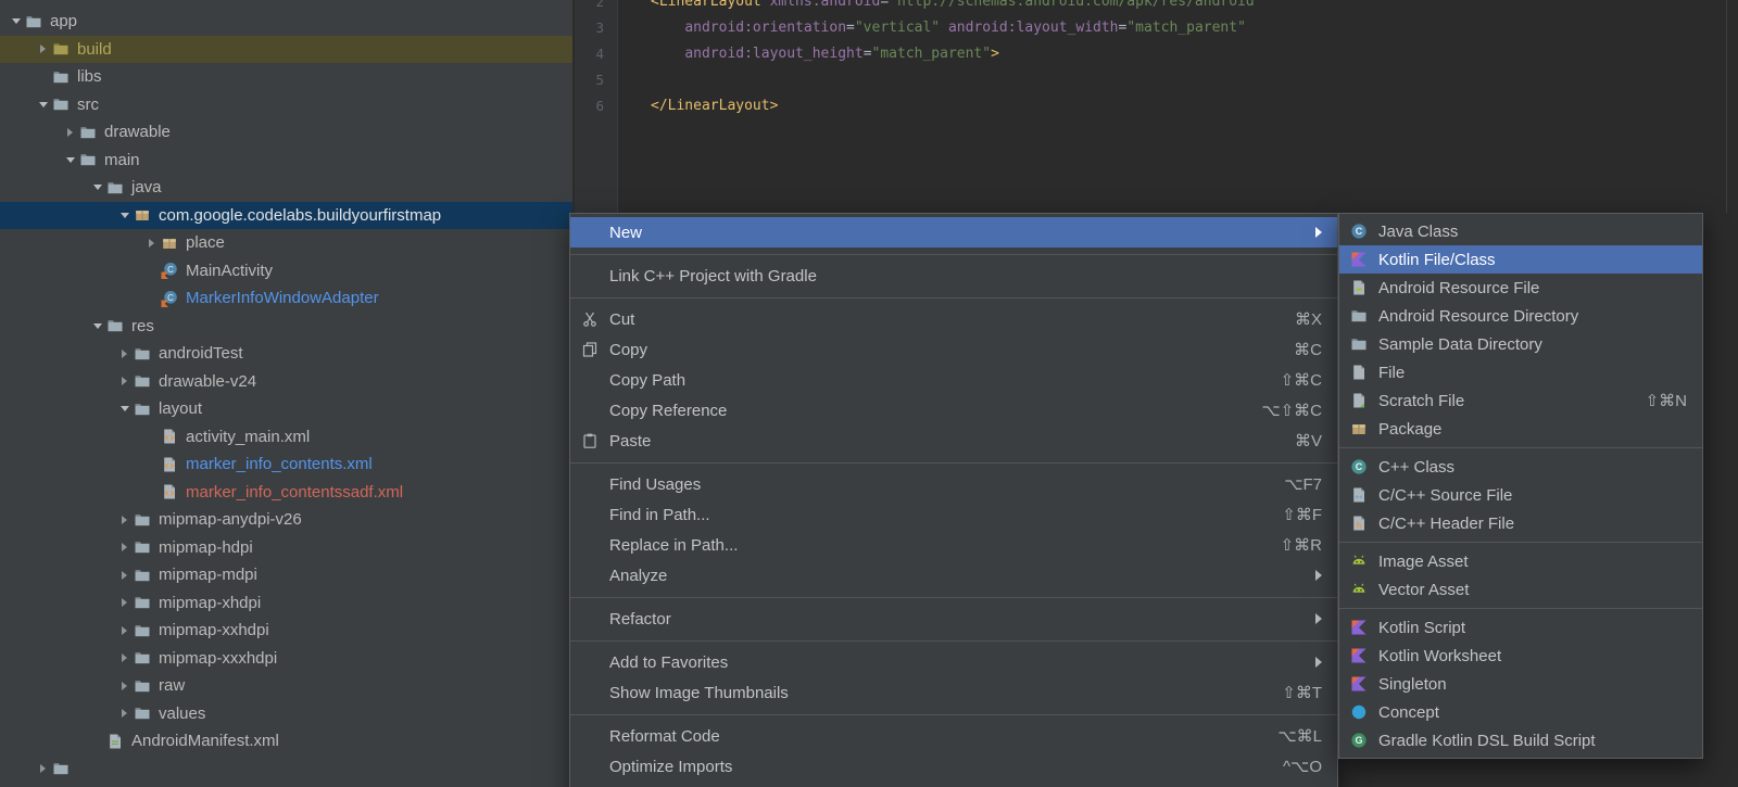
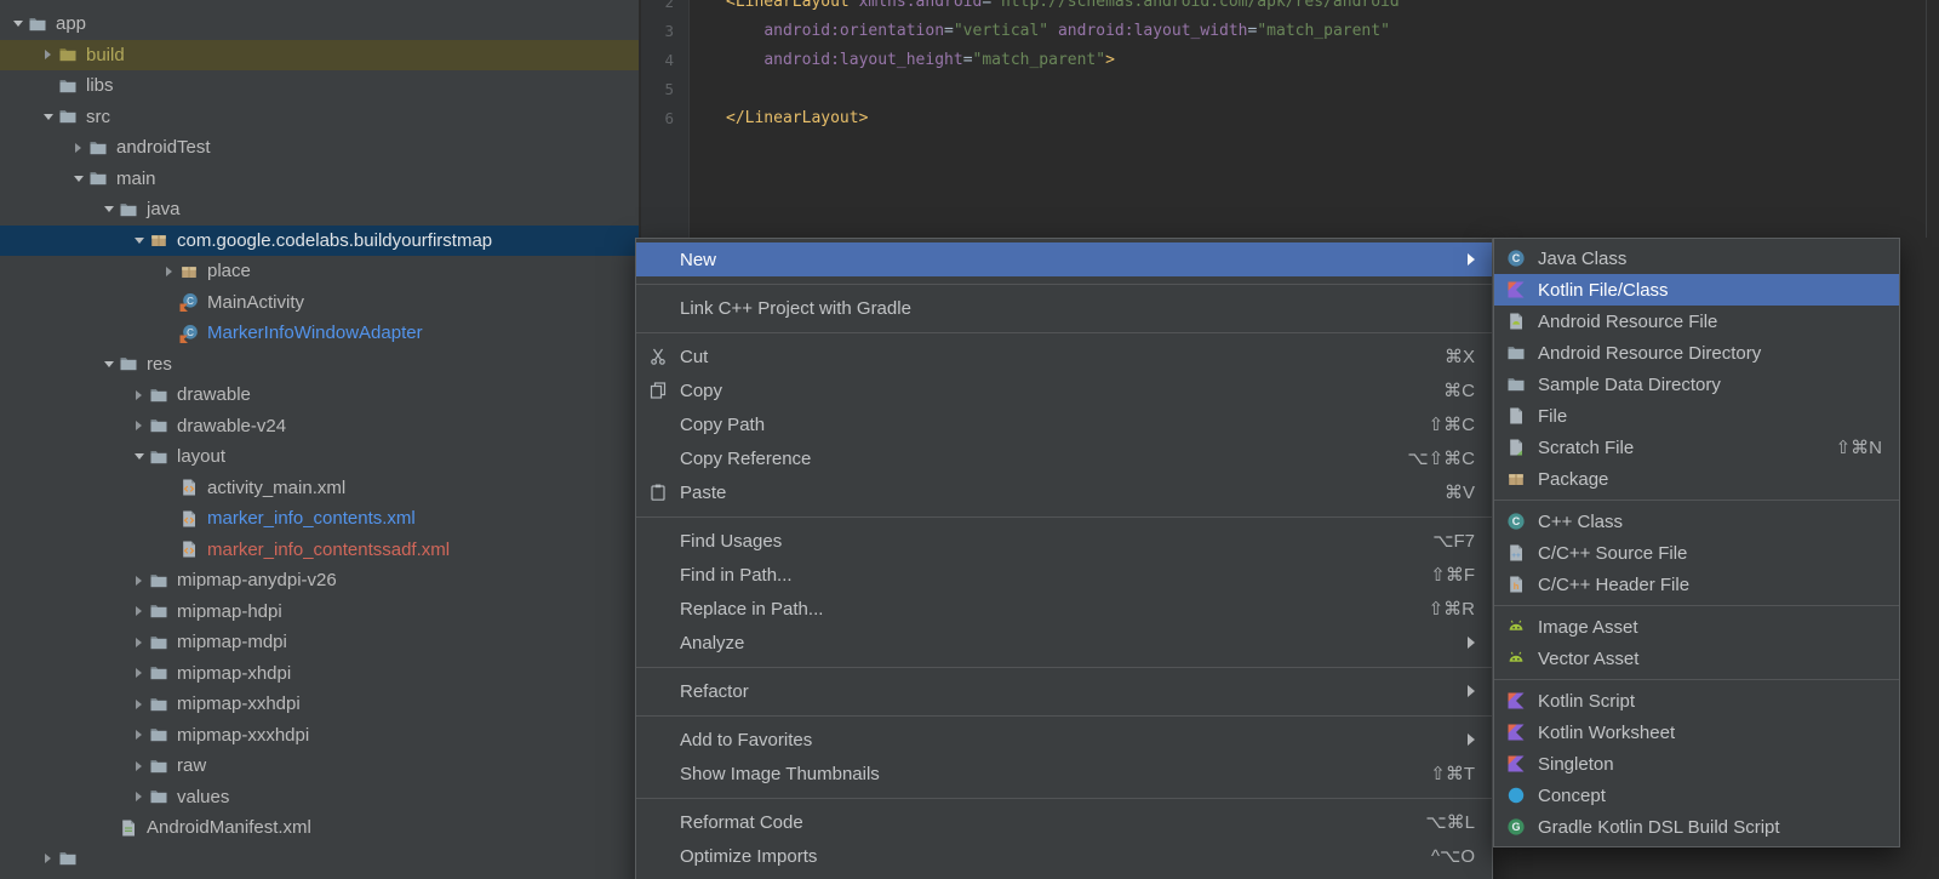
  app
  build
  libs
  src
- drawable
+ androidTest
  main
  java
  com.google.codelabs.buildyourfirstmap
  place
  C
  MainActivity
  C
  MarkerInfoWindowAdapter
  res
- androidTest
+ drawable
  drawable-v24
  layout
  activity_main.xml
  marker_info_contents.xml
  marker_info_contentssadf.xml
  mipmap-anydpi-v26
  mipmap-hdpi
  mipmap-mdpi
  mipmap-xhdpi
  mipmap-xxhdpi
  mipmap-xxxhdpi
  raw
  values
  AndroidManifest.xml
  2
  <LinearLayout xmlns:android="http://schemas.android.com/apk/res/android"
  3
  android:orientation="vertical" android:layout_width="match_parent"
  4
  android:layout_height="match_parent">
  5
  6
  </LinearLayout>
  New
  Link C++ Project with Gradle
  Cut
  ⌘X
  Copy
  ⌘C
  Copy Path
  ⇧⌘C
  Copy Reference
  ⌥⇧⌘C
  Paste
  ⌘V
  Find Usages
  ⌥F7
  Find in Path...
  ⇧⌘F
  Replace in Path...
  ⇧⌘R
  Analyze
  Refactor
  Add to Favorites
  Show Image Thumbnails
  ⇧⌘T
  Reformat Code
  ⌥⌘L
  Optimize Imports
  ^⌥O
  C
  Java Class
  Kotlin File/Class
  Android Resource File
  Android Resource Directory
  Sample Data Directory
  File
  Scratch File
  ⇧⌘N
  Package
  C
  C++ Class
  C/C++ Source File
  h
  C/C++ Header File
  Image Asset
  Vector Asset
  Kotlin Script
  Kotlin Worksheet
  Singleton
  Concept
  G
  Gradle Kotlin DSL Build Script
